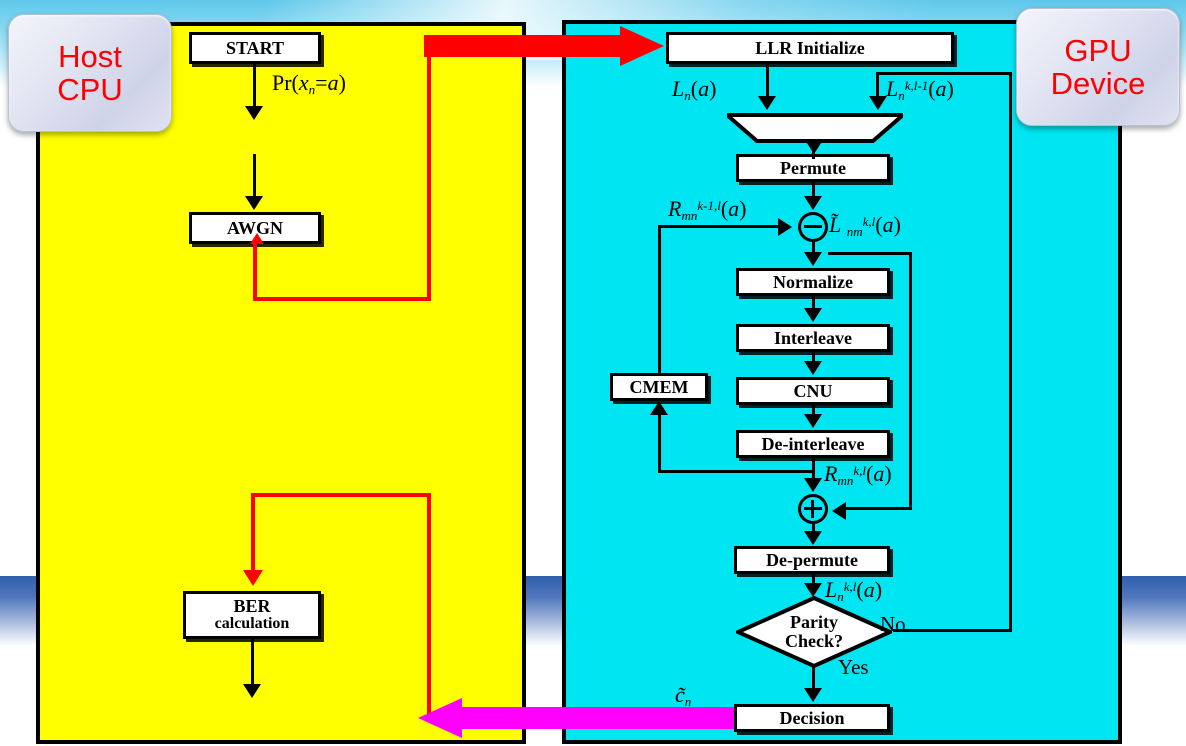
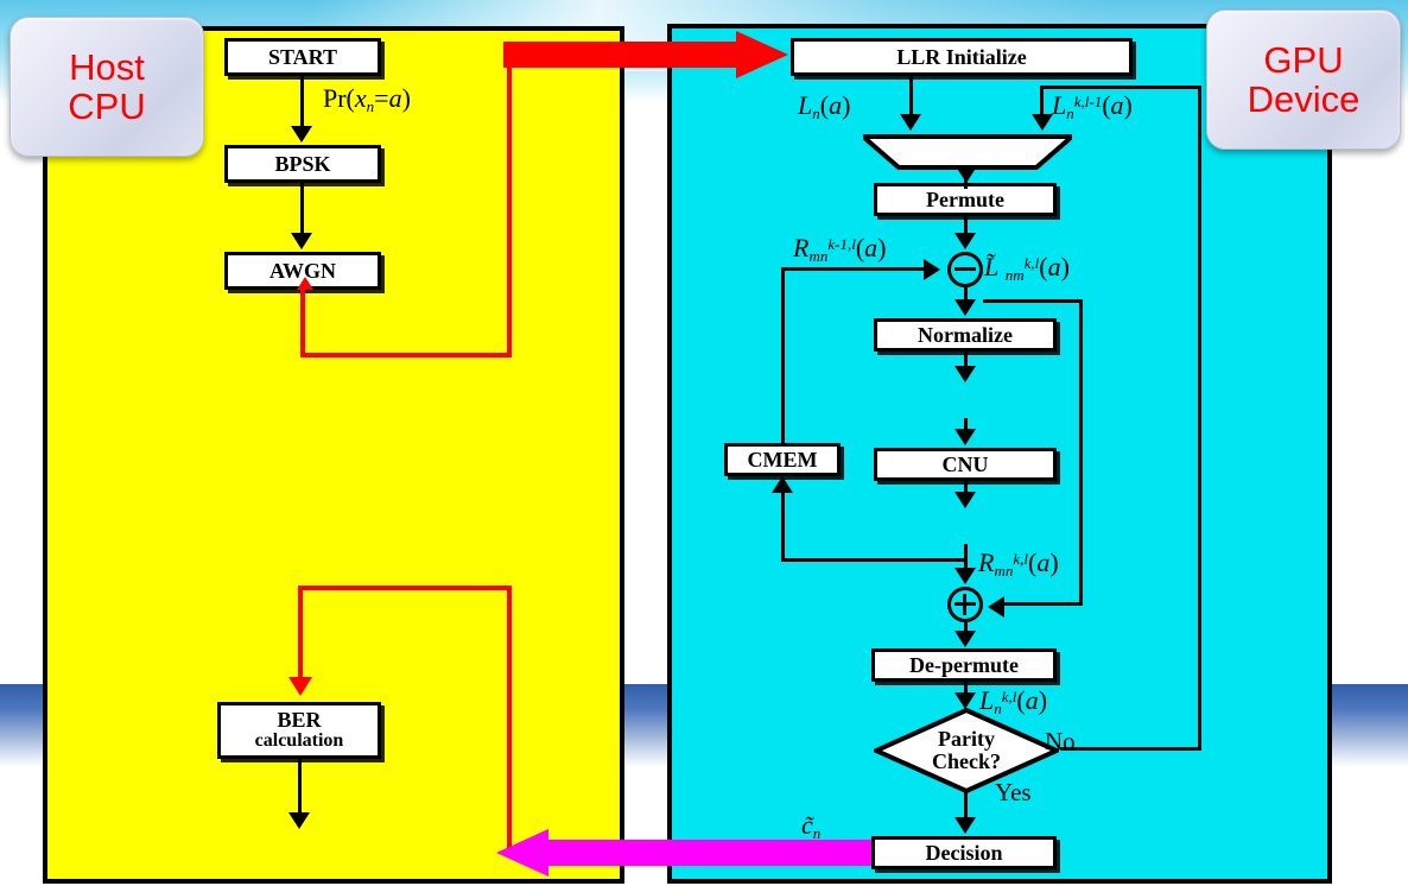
  START
+ BPSK
  AWGN
  BER
  calculation
  Pr(xn=a)
  LLR Initialize
  Permute
  Normalize
- Interleave
  CNU
- De-interleave
  CMEM
  De-permute
  Decision
  Parity
  Check?
  Ln(a)
  Lnk,l-1(a)
  Rmnk-1,l(a)
  L̃ nmk,l(a)
  Rmnk,l(a)
  Lnk,l(a)
  c̃n
  No
  Yes
  Host
  CPU
  GPU
  Device
